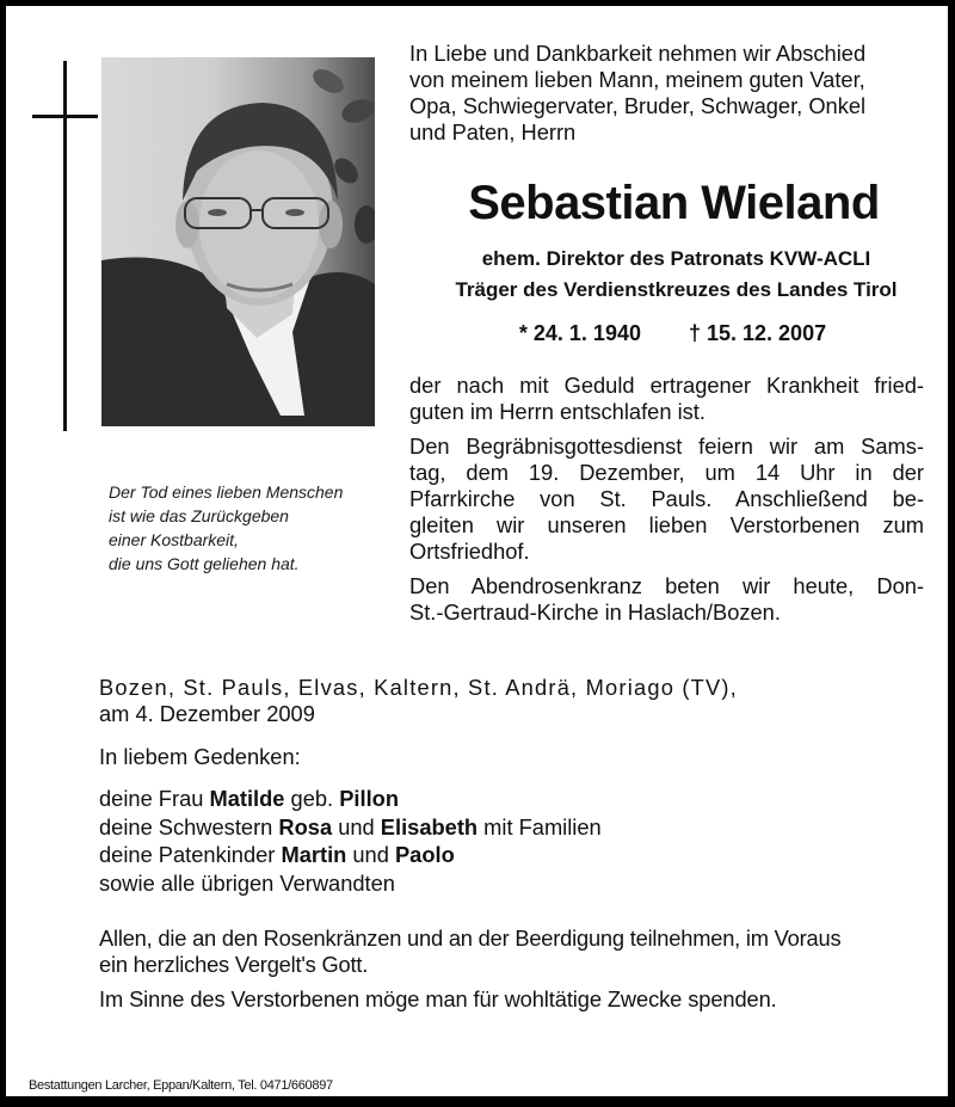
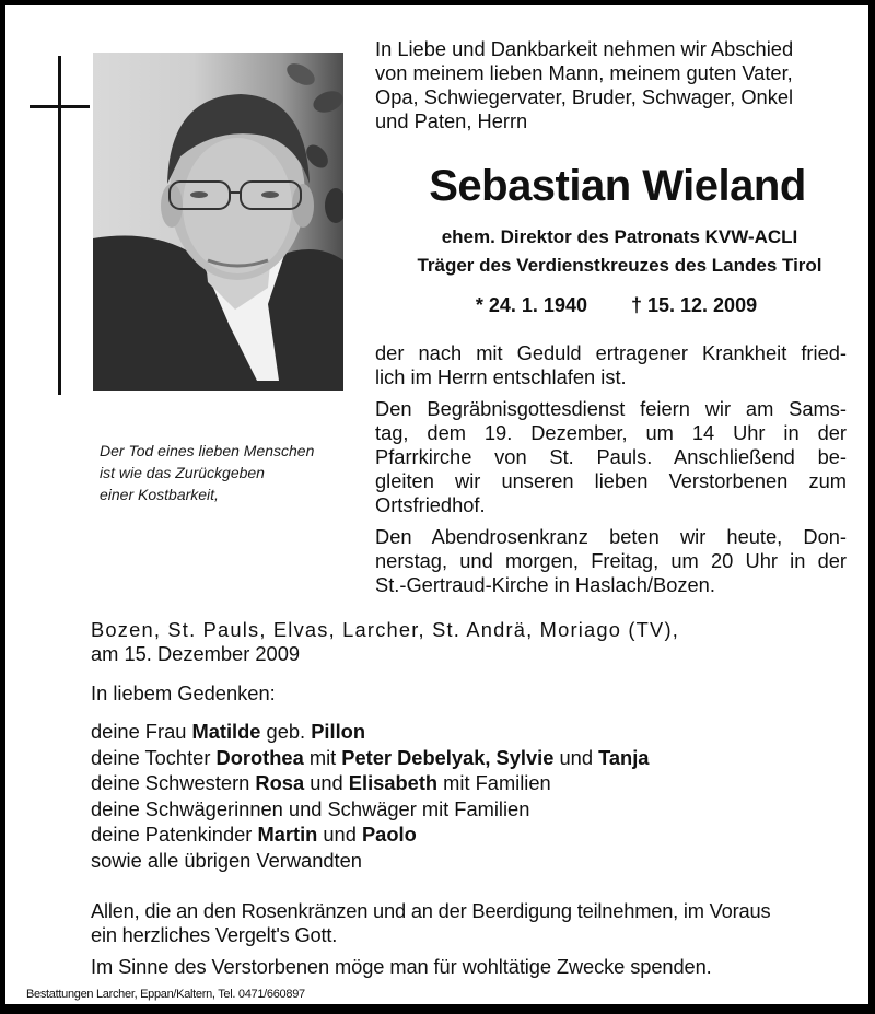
  Der Tod eines lieben Menschen
  ist wie das Zurückgeben
  einer Kostbarkeit,
- die uns Gott geliehen hat.
  In Liebe und Dankbarkeit nehmen wir Abschied
  von meinem lieben Mann, meinem guten Vater,
  Opa, Schwiegervater, Bruder, Schwager, Onkel
  und Paten, Herrn
  Sebastian Wieland
  ehem. Direktor des Patronats KVW-ACLI
  Träger des Verdienstkreuzes des Landes Tirol
- * 24. 1. 1940 † 15. 12. 2007
+ * 24. 1. 1940 † 15. 12. 2009
  der nach mit Geduld ertragener Krankheit fried-
- guten im Herrn entschlafen ist.
+ lich im Herrn entschlafen ist.
  Den Begräbnisgottesdienst feiern wir am Sams-
  tag, dem 19. Dezember, um 14 Uhr in der
  Pfarrkirche von St. Pauls. Anschließend be-
  gleiten wir unseren lieben Verstorbenen zum
  Ortsfriedhof.
  Den Abendrosenkranz beten wir heute, Don-
+ nerstag, und morgen, Freitag, um 20 Uhr in der
  St.-Gertraud-Kirche in Haslach/Bozen.
- Bozen, St. Pauls, Elvas, Kaltern, St. Andrä, Moriago (TV),
+ Bozen, St. Pauls, Elvas, Larcher, St. Andrä, Moriago (TV),
- am 4. Dezember 2009
+ am 15. Dezember 2009
  In liebem Gedenken:
  deine Frau Matilde geb. Pillon
+ deine Tochter Dorothea mit Peter Debelyak, Sylvie und Tanja
  deine Schwestern Rosa und Elisabeth mit Familien
+ deine Schwägerinnen und Schwäger mit Familien
  deine Patenkinder Martin und Paolo
  sowie alle übrigen Verwandten
  Allen, die an den Rosenkränzen und an der Beerdigung teilnehmen, im Voraus
  ein herzliches Vergelt's Gott.
  Im Sinne des Verstorbenen möge man für wohltätige Zwecke spenden.
  Bestattungen Larcher, Eppan/Kaltern, Tel. 0471/660897
